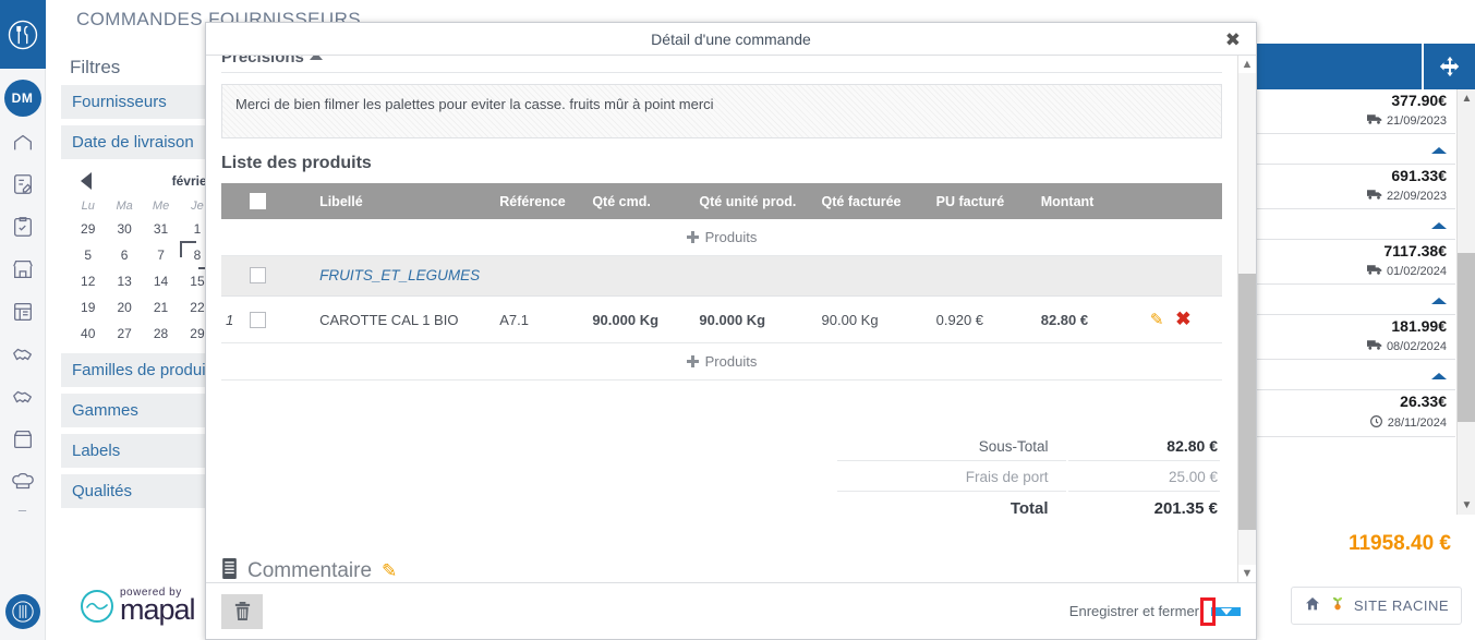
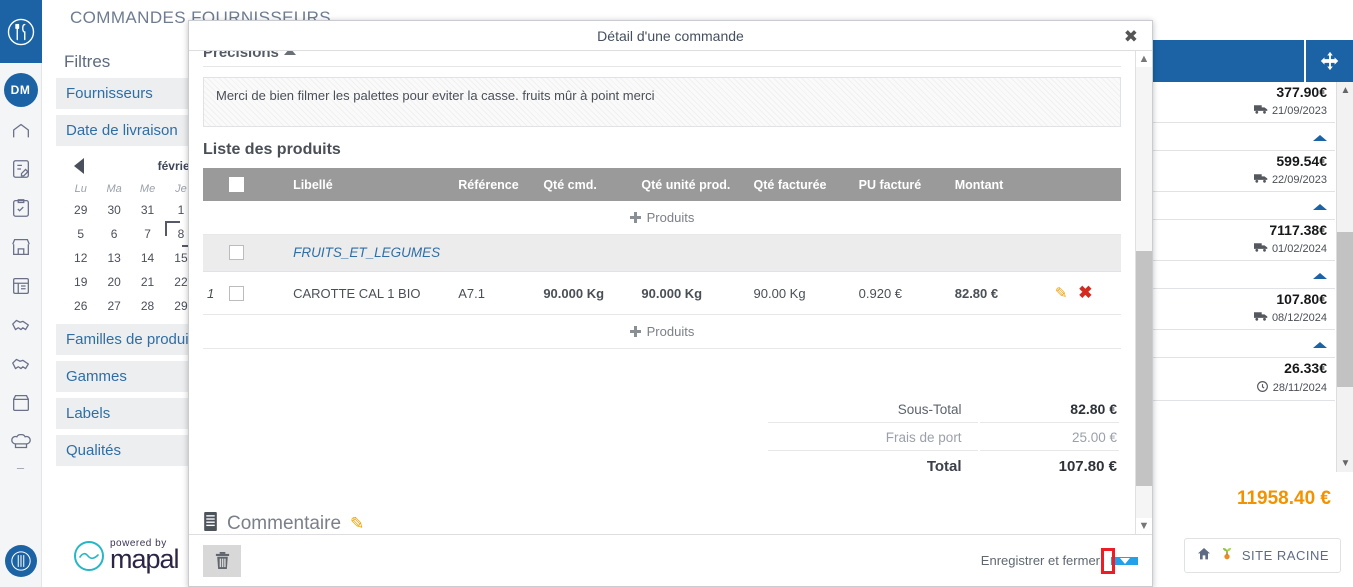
  DM
  –
  COMMANDES FOURNISSEURS
  Filtres
  Fournisseurs
  Date de livraison
  29	30	31	1
- 40	27	28	29
+ 26	27	28	29
  Familles de produi
  Gammes
  Labels
  Qualités
  powered by
  mapal
  377.90€
  21/09/2023
- 691.33€
+ 599.54€
  22/09/2023
  7117.38€
  01/02/2024
- 181.99€
+ 107.80€
- 08/02/2024
+ 08/12/2024
  26.33€
  28/11/2024
  ▲
  ▼
  11958.40 €
  SITE RACINE
  Détail d'une commande
  ✖
  Précisions
  Merci de bien filmer les palettes pour eviter la casse. fruits mûr à point merci
  Liste des produits
  		Libellé	Référence	Qté cmd.	Qté unité prod.	Qté facturée	PU facturé	Montant
  Produits
  		FRUITS_ET_LEGUMES
  1		CAROTTE CAL 1 BIO	A7.1	90.000 Kg	90.000 Kg	90.00 Kg	0.920 €	82.80 €	✎ ✖
  Produits
  Sous-Total	82.80 €
  Frais de port	25.00 €
- Total	201.35 €
+ Total	107.80 €
  Commentaire
  ✎
  ▲
  ▼
  Enregistrer et fermer
